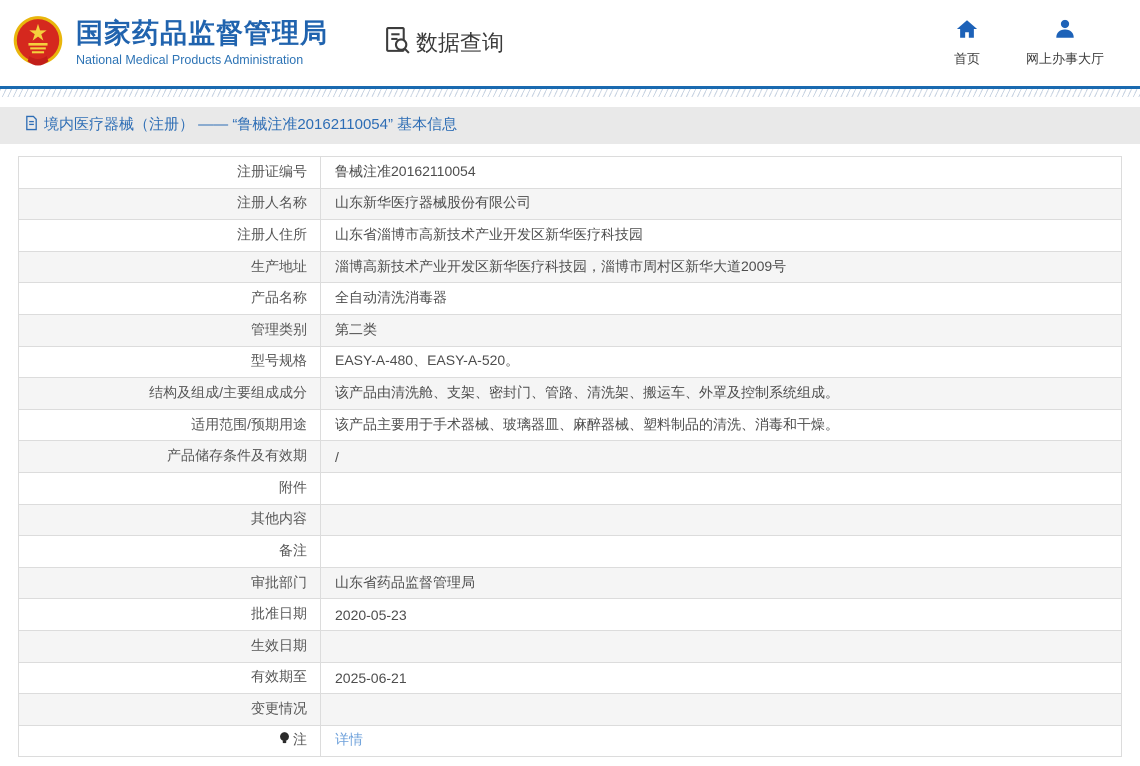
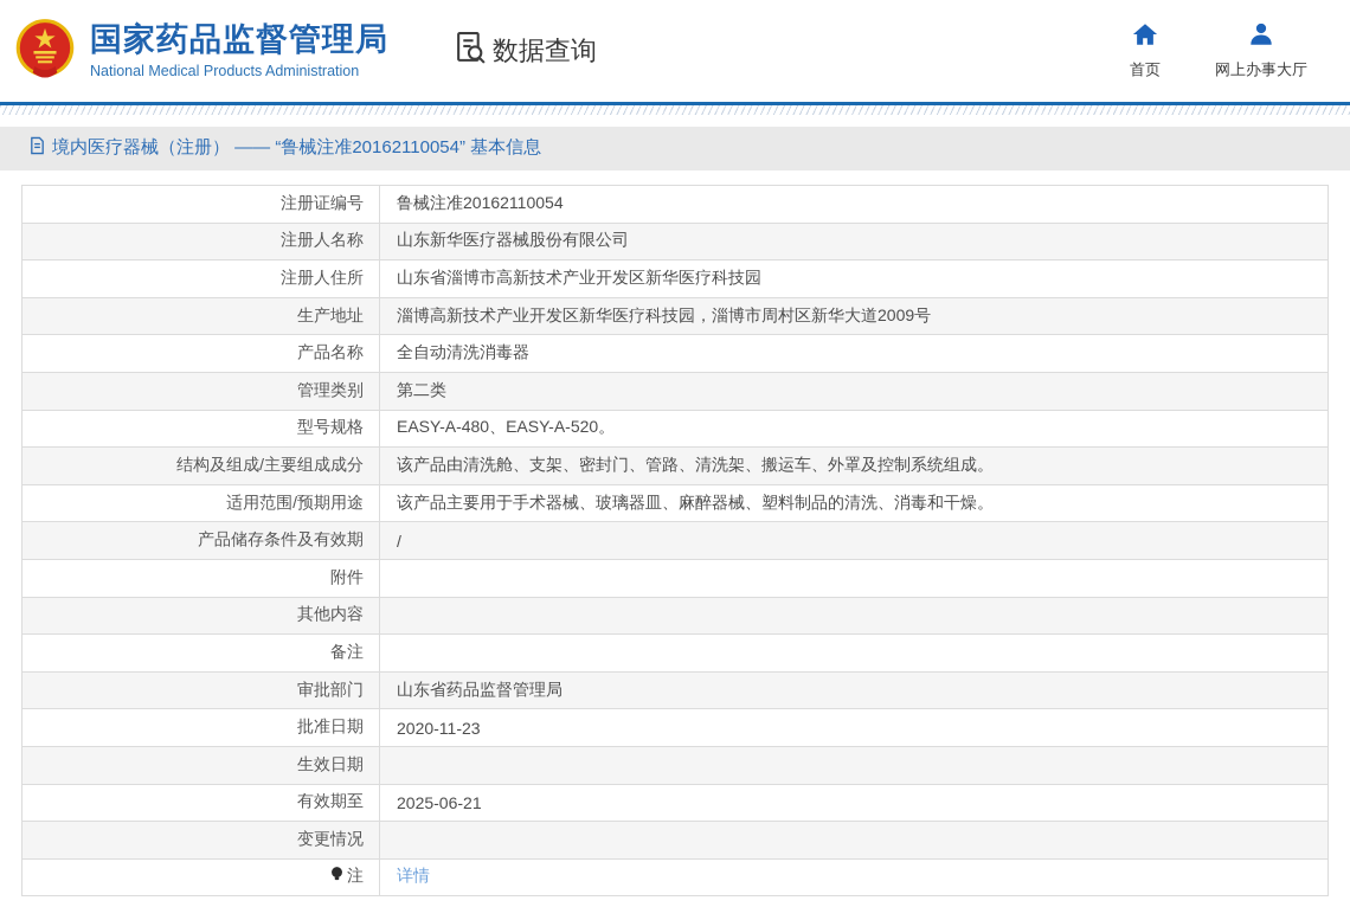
  国家药品监督管理局
  National Medical Products Administration
  数据查询
  首页
  网上办事大厅
  境内医疗器械（注册） —— “鲁械注准20162110054” 基本信息
  注册证编号	鲁械注准20162110054
  注册人名称	山东新华医疗器械股份有限公司
  注册人住所	山东省淄博市高新技术产业开发区新华医疗科技园
  生产地址	淄博高新技术产业开发区新华医疗科技园，淄博市周村区新华大道2009号
  产品名称	全自动清洗消毒器
  管理类别	第二类
  型号规格	EASY-A-480、EASY-A-520。
  结构及组成/主要组成成分	该产品由清洗舱、支架、密封门、管路、清洗架、搬运车、外罩及控制系统组成。
  适用范围/预期用途	该产品主要用于手术器械、玻璃器皿、麻醉器械、塑料制品的清洗、消毒和干燥。
  产品储存条件及有效期	/
  附件
  其他内容
  备注
  审批部门	山东省药品监督管理局
- 批准日期	2020-05-23
+ 批准日期	2020-11-23
  生效日期
  有效期至	2025-06-21
  变更情况
  注	详情
